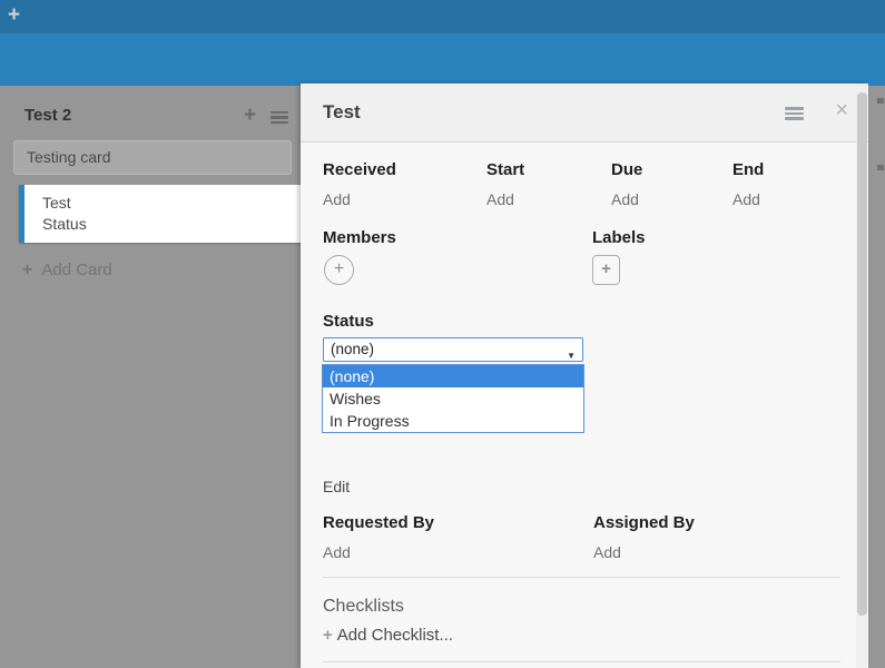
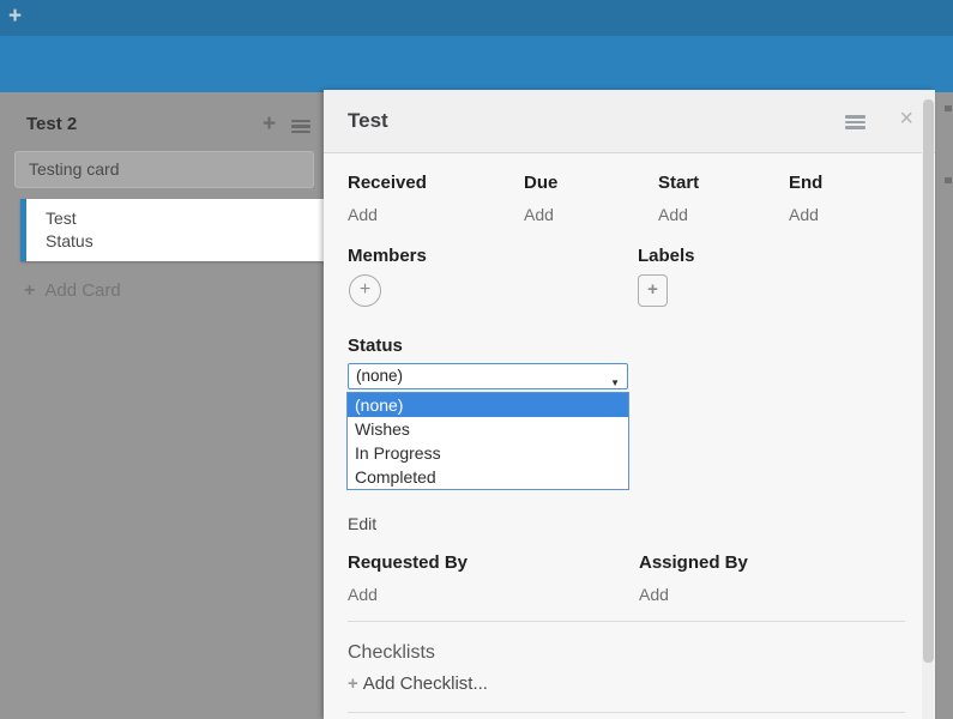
  +
  Test 2
  +
  Testing card
  Test
  Status
  + Add Card
  Test
  ×
  Received
  Add
- Start
+ Due
  Add
- Due
+ Start
  Add
  End
  Add
  Members
  +
  Labels
  +
  Status
  (none)
  ▼
  (none)
  Wishes
  In Progress
+ Completed
  Edit
  Requested By
  Add
  Assigned By
  Add
  Checklists
  + Add Checklist...
